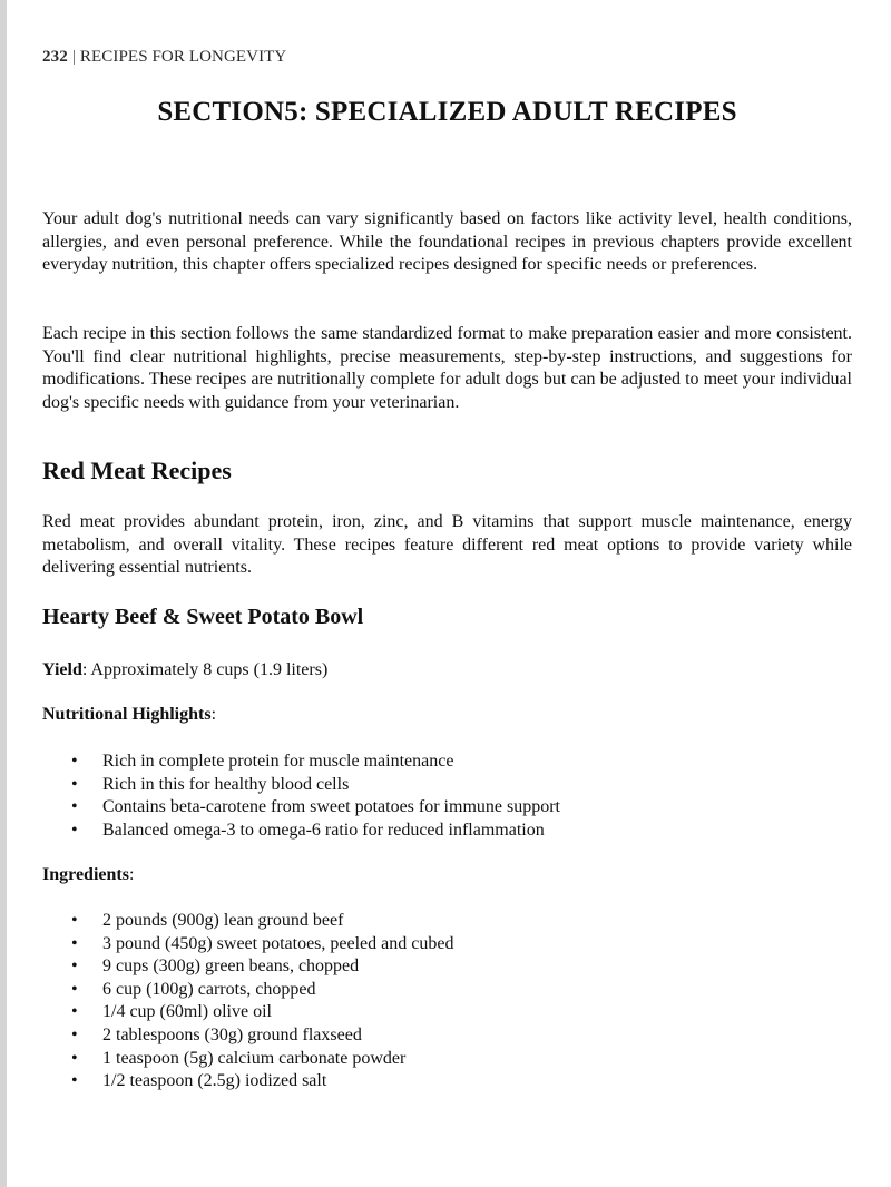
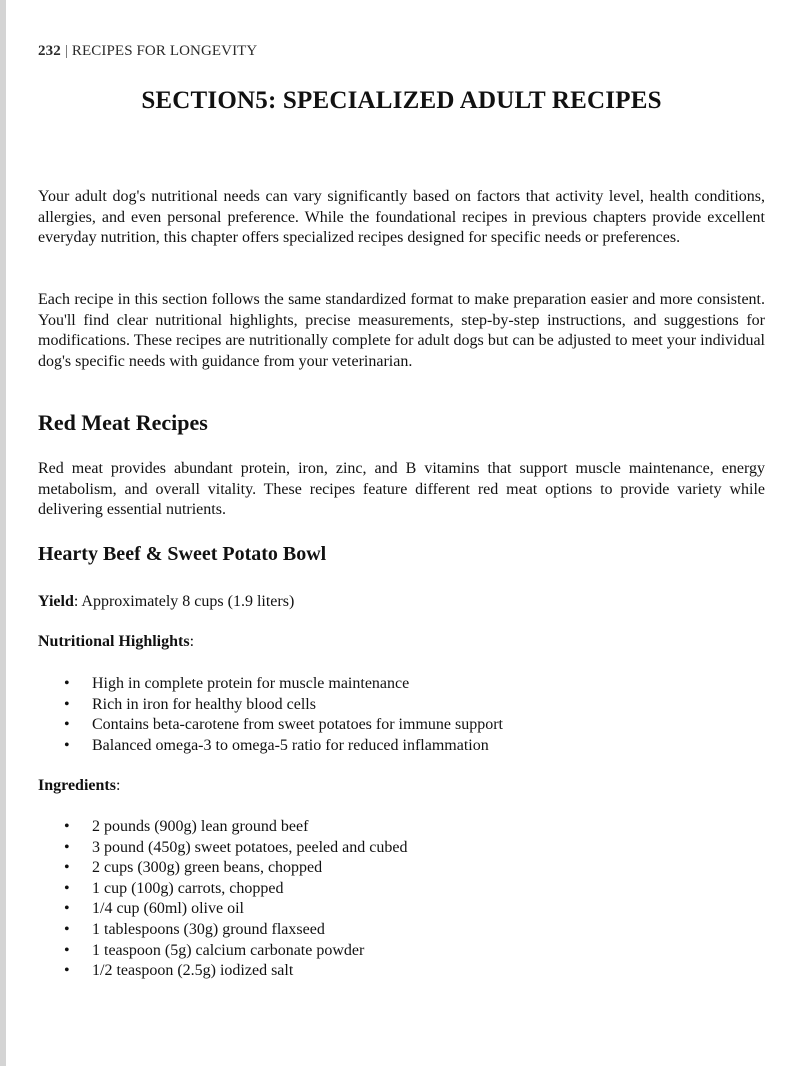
  232 | RECIPES FOR LONGEVITY
  SECTION5: SPECIALIZED ADULT RECIPES
- Your adult dog's nutritional needs can vary significantly based on factors like activity level, health conditions, allergies, and even personal preference. While the foundational recipes in previous chapters provide excellent everyday nutrition, this chapter offers specialized recipes designed for specific needs or preferences.
+ Your adult dog's nutritional needs can vary significantly based on factors that activity level, health conditions, allergies, and even personal preference. While the foundational recipes in previous chapters provide excellent everyday nutrition, this chapter offers specialized recipes designed for specific needs or preferences.
  Each recipe in this section follows the same standardized format to make preparation easier and more consistent. You'll find clear nutritional highlights, precise measurements, step-by-step instructions, and suggestions for modifications. These recipes are nutritionally complete for adult dogs but can be adjusted to meet your individual dog's specific needs with guidance from your veterinarian.
  Red Meat Recipes
  Red meat provides abundant protein, iron, zinc, and B vitamins that support muscle maintenance, energy metabolism, and overall vitality. These recipes feature different red meat options to provide variety while delivering essential nutrients.
  Hearty Beef & Sweet Potato Bowl
  Yield: Approximately 8 cups (1.9 liters)
  Nutritional Highlights:
  •
- Rich in complete protein for muscle maintenance
+ High in complete protein for muscle maintenance
  •
- Rich in this for healthy blood cells
+ Rich in iron for healthy blood cells
  •
  Contains beta-carotene from sweet potatoes for immune support
  •
- Balanced omega-3 to omega-6 ratio for reduced inflammation
+ Balanced omega-3 to omega-5 ratio for reduced inflammation
  Ingredients:
  •
  2 pounds (900g) lean ground beef
  •
  3 pound (450g) sweet potatoes, peeled and cubed
  •
- 9 cups (300g) green beans, chopped
+ 2 cups (300g) green beans, chopped
  •
- 6 cup (100g) carrots, chopped
+ 1 cup (100g) carrots, chopped
  •
  1/4 cup (60ml) olive oil
  •
- 2 tablespoons (30g) ground flaxseed
+ 1 tablespoons (30g) ground flaxseed
  •
  1 teaspoon (5g) calcium carbonate powder
  •
  1/2 teaspoon (2.5g) iodized salt
